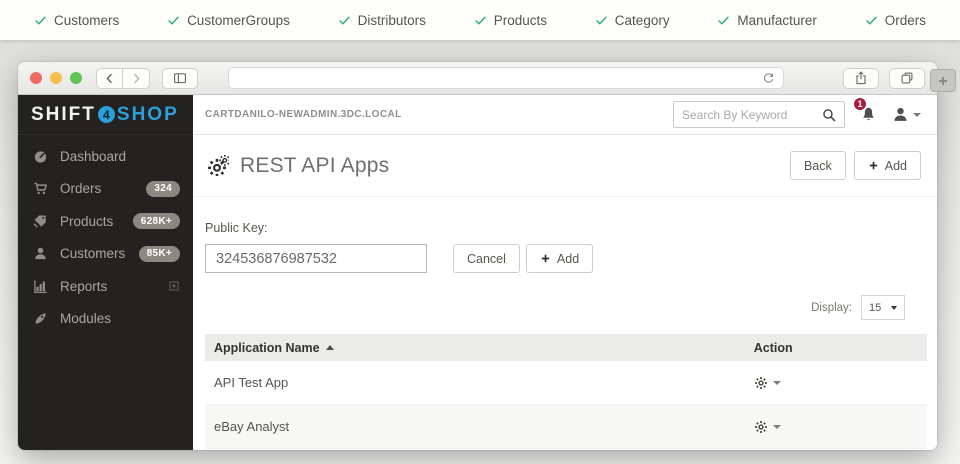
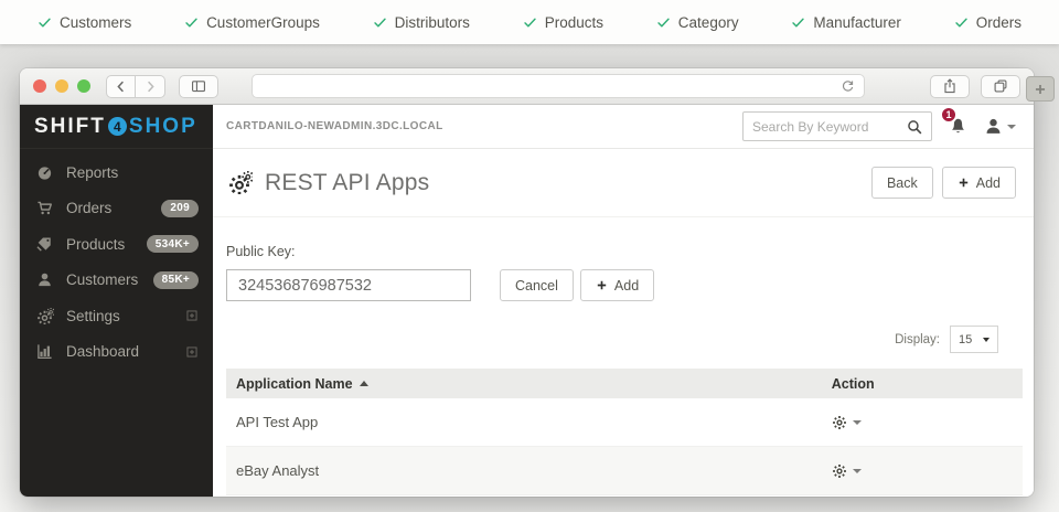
  Customers
  CustomerGroups
  Distributors
  Products
  Category
  Manufacturer
  Orders
  SHIFT
  4
  SHOP
- Dashboard
+ Reports
  Orders
- 324
+ 209
  Products
- 628K+
+ 534K+
  Customers
  85K+
+ Settings
- Reports
+ Dashboard
- Modules
  CARTDANILO-NEWADMIN.3DC.LOCAL
  Search By Keyword
  1
  REST API Apps
  Back
  Add
  Public Key:
  324536876987532
  Cancel
  Add
  Display:
  15
  Application Name
  Action
  API Test App
  eBay Analyst
